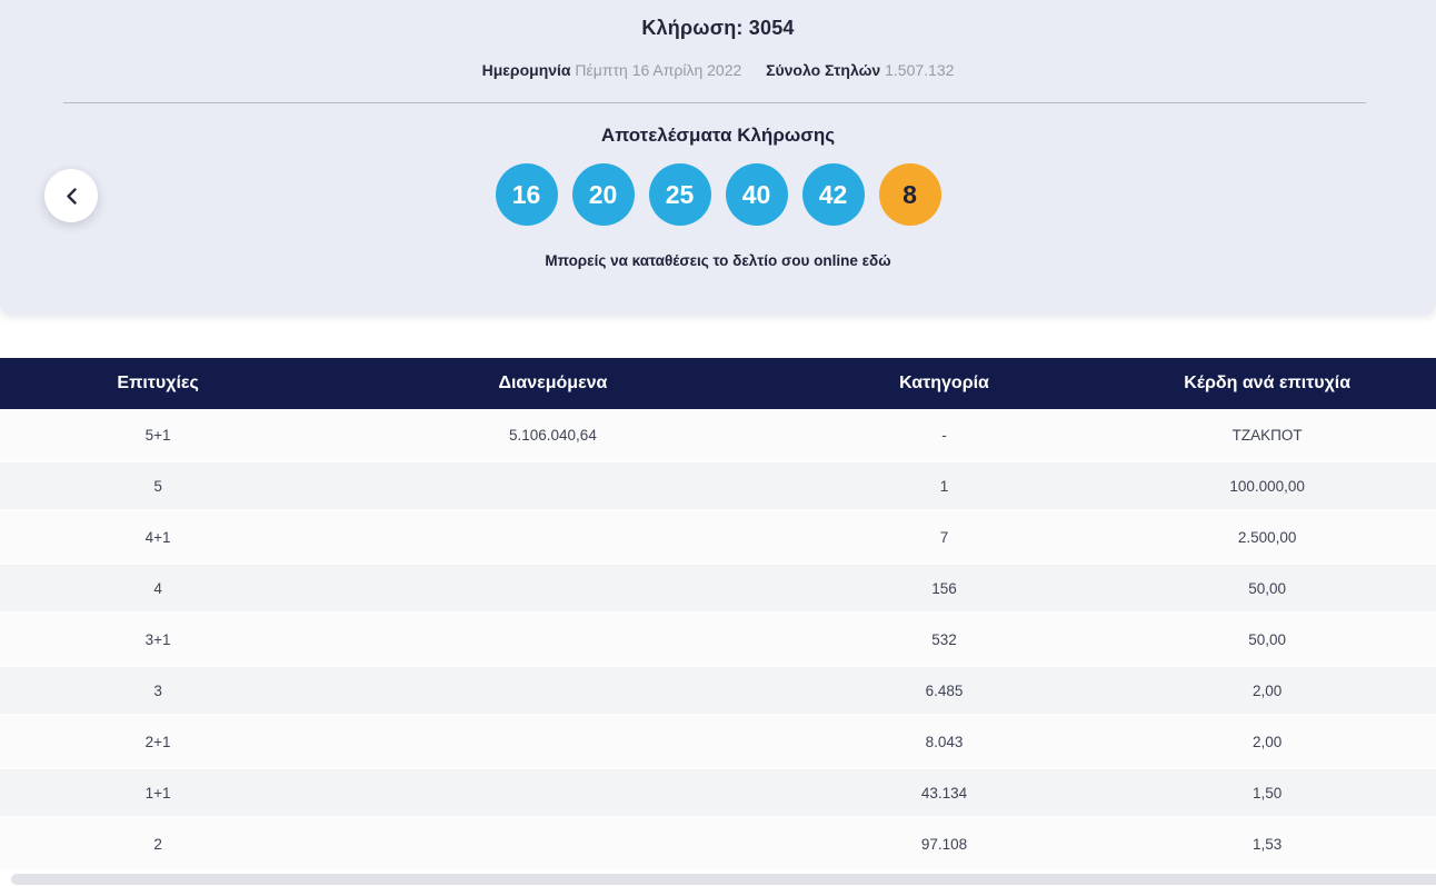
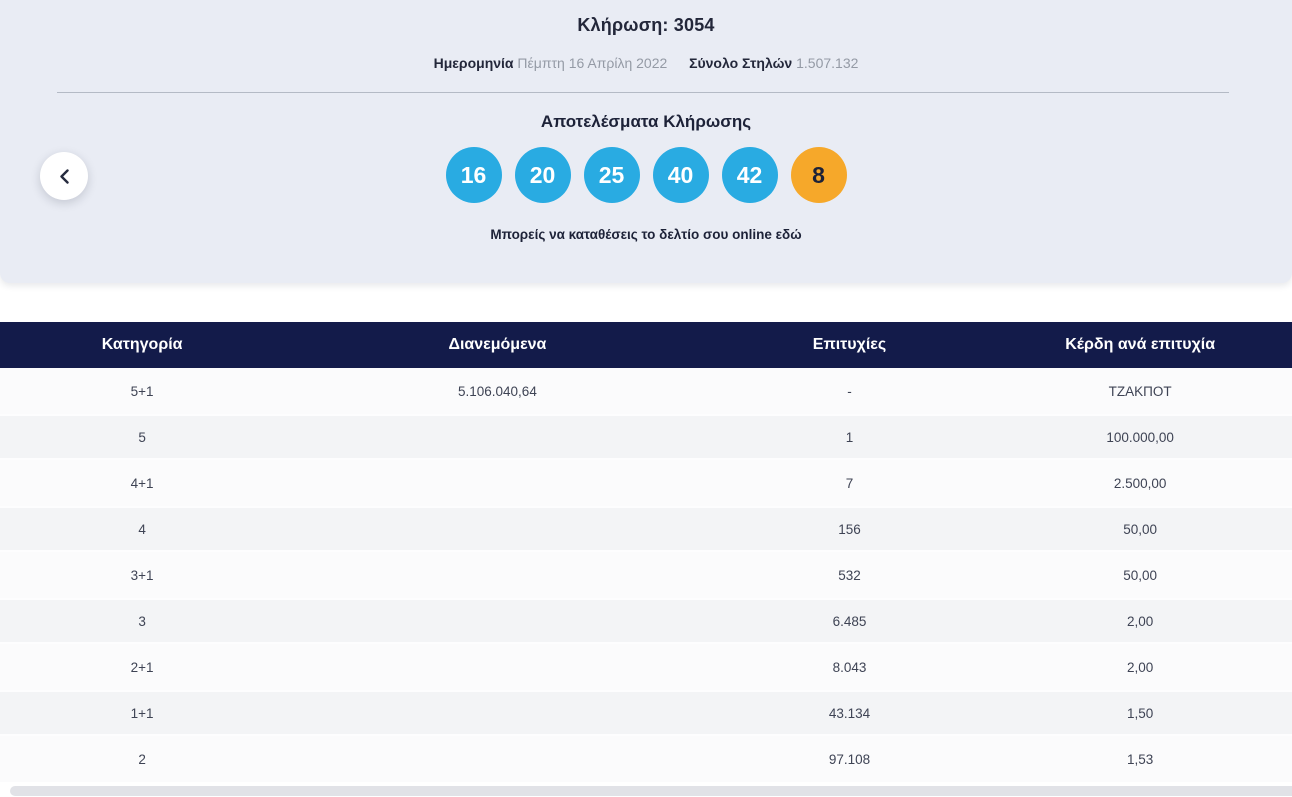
  Κλήρωση: 3054
  Ημερομηνία Πέμπτη 16 Απρίλη 2022 Σύνολο Στηλών 1.507.132
  Αποτελέσματα Κλήρωσης
  16
  20
  25
  40
  42
  8
  Μπορείς να καταθέσεις το δελτίο σου online εδώ
- Επιτυχίες
+ Κατηγορία
  Διανεμόμενα
- Κατηγορία
+ Επιτυχίες
  Κέρδη ανά επιτυχία
  5+1
  5.106.040,64
  -
  ΤΖΑΚΠΟΤ
  5
  1
  100.000,00
  4+1
  7
  2.500,00
  4
  156
  50,00
  3+1
  532
  50,00
  3
  6.485
  2,00
  2+1
  8.043
  2,00
  1+1
  43.134
  1,50
  2
  97.108
  1,53
